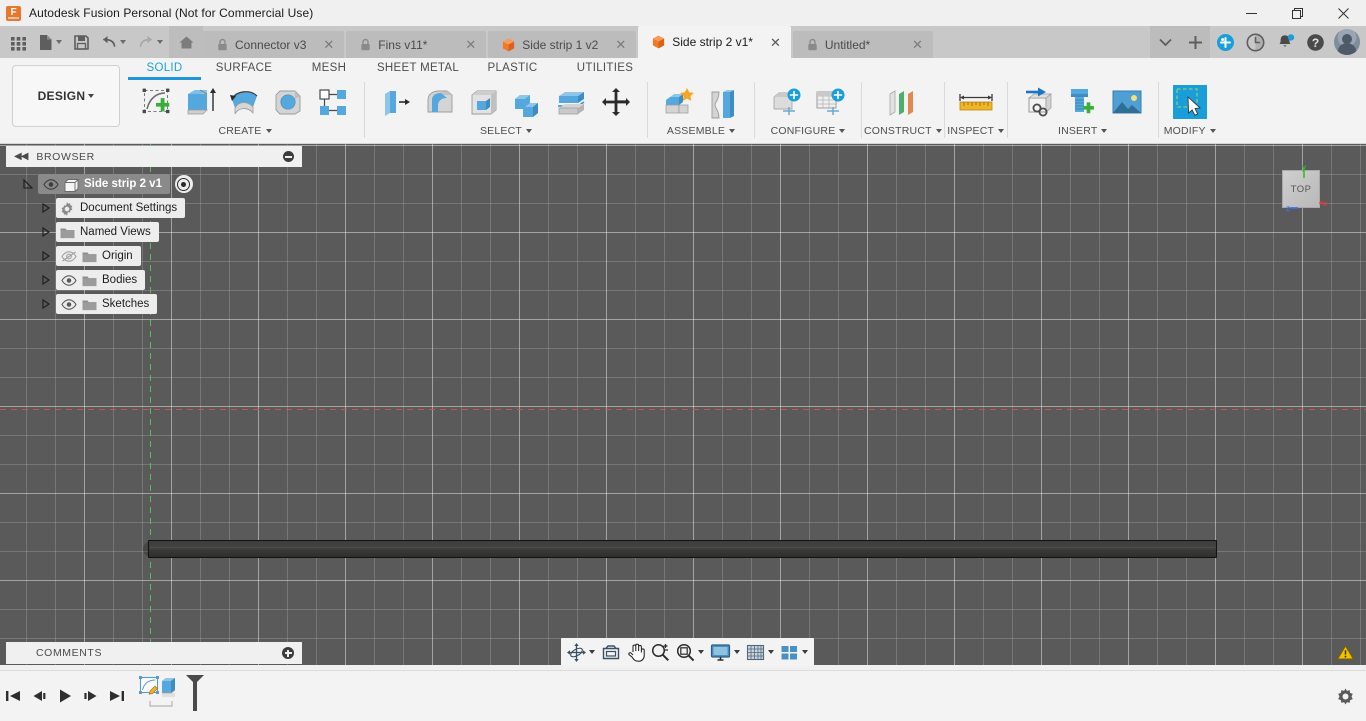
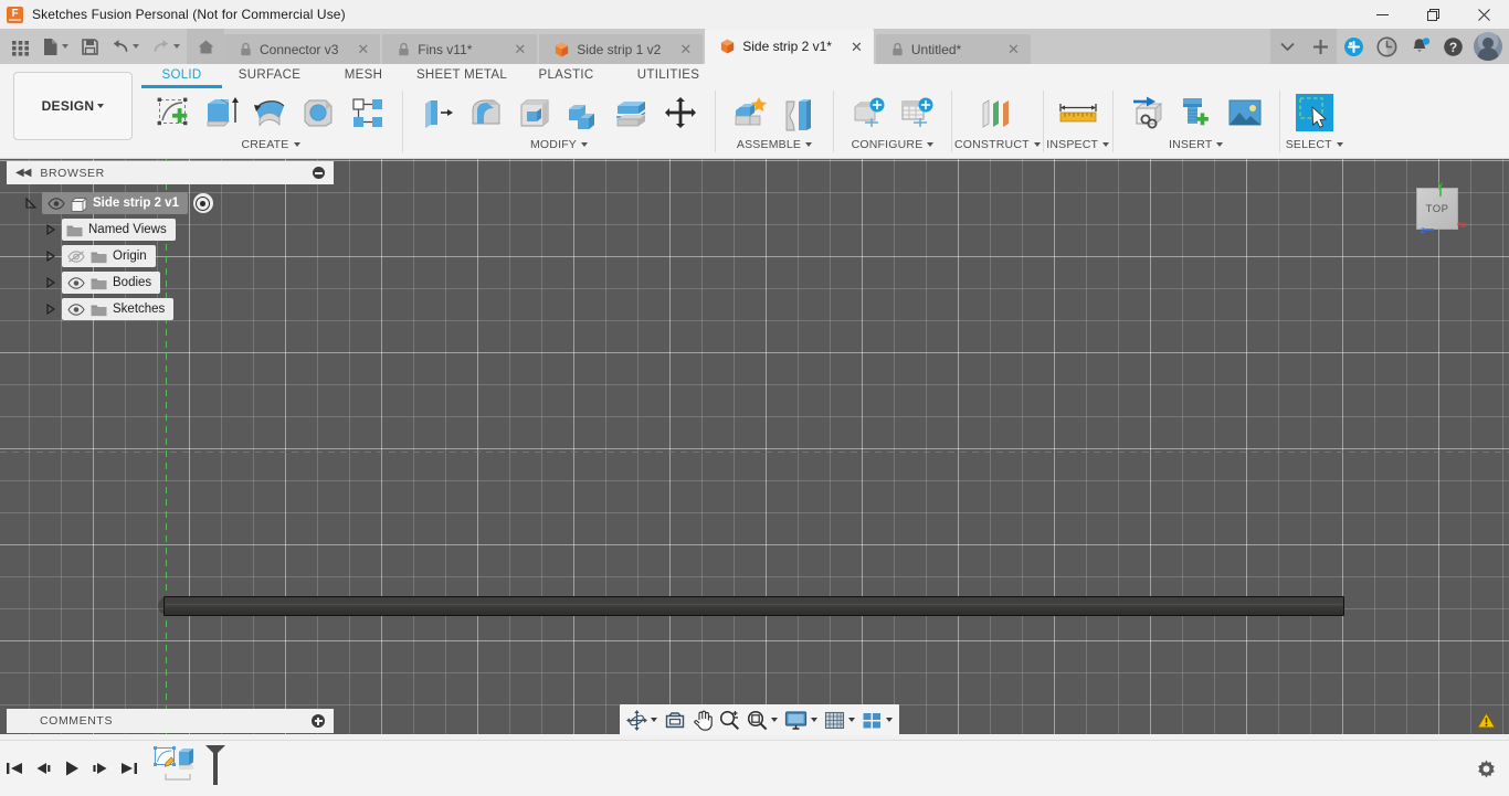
- Autodesk Fusion Personal (Not for Commercial Use)
+ Sketches Fusion Personal (Not for Commercial Use)
  Connector v3
  ✕
  Fins v11*
  ✕
  Side strip 1 v2
  ✕
  Side strip 2 v1*
  ✕
  Untitled*
  ✕
  ?
  DESIGN
  SOLID
  SURFACE
  MESH
  SHEET METAL
  PLASTIC
  UTILITIES
  CREATE
- SELECT
+ MODIFY
  ASSEMBLE
  CONFIGURE
  CONSTRUCT
  INSPECT
  INSERT
- MODIFY
+ SELECT
  TOP
  y
  z
  x
  ◀◀
  BROWSER
  Side strip 2 v1
- Document Settings
  Named Views
  Origin
  Bodies
  Sketches
  COMMENTS
